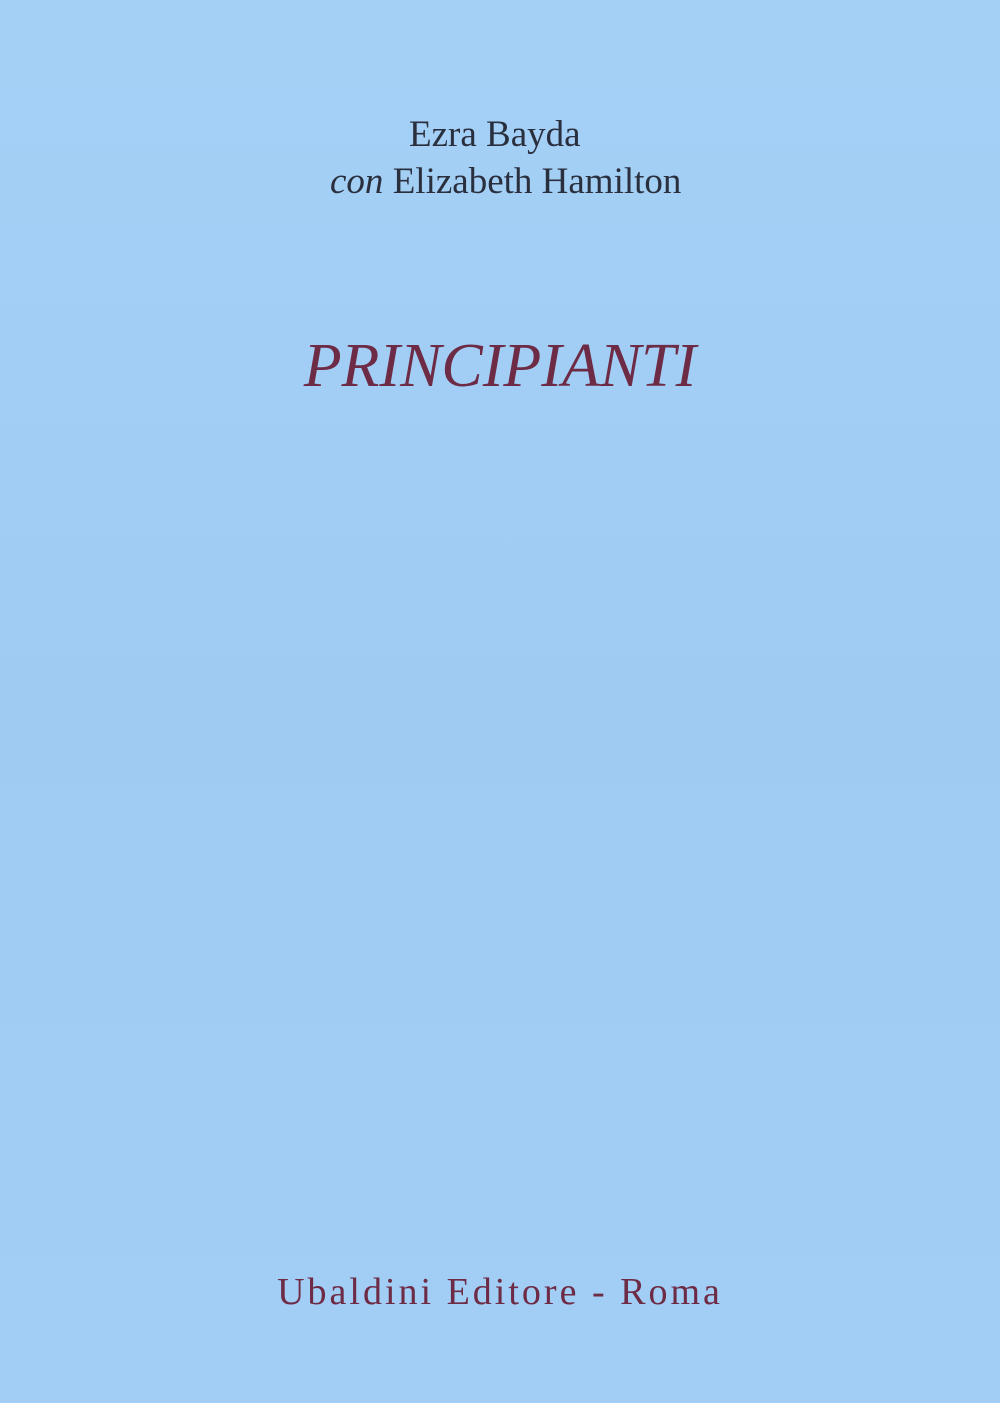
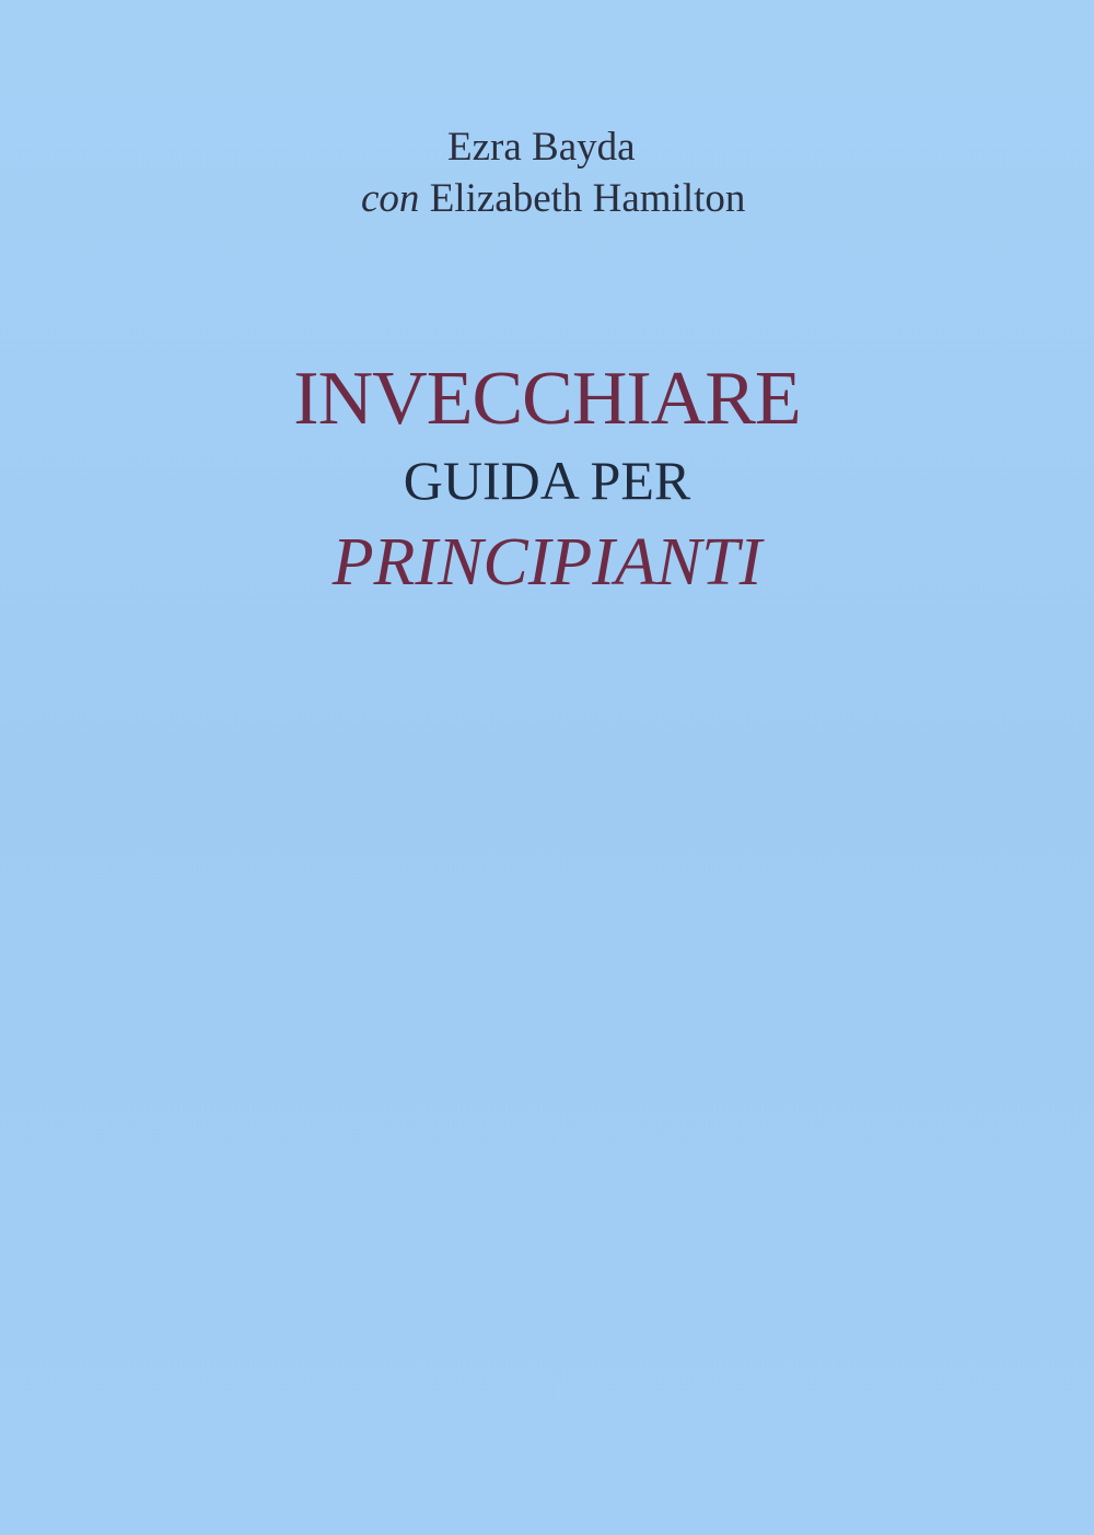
  Ezra Bayda
  con Elizabeth Hamilton
+ INVECCHIARE
+ GUIDA PER
  PRINCIPIANTI
- Ubaldini Editore - Roma
